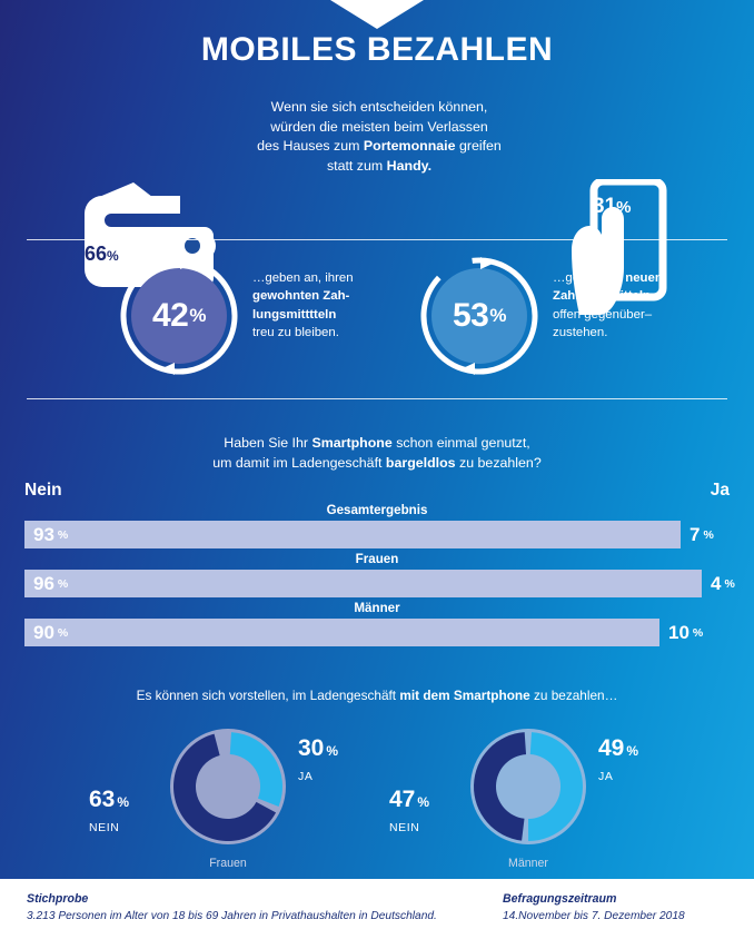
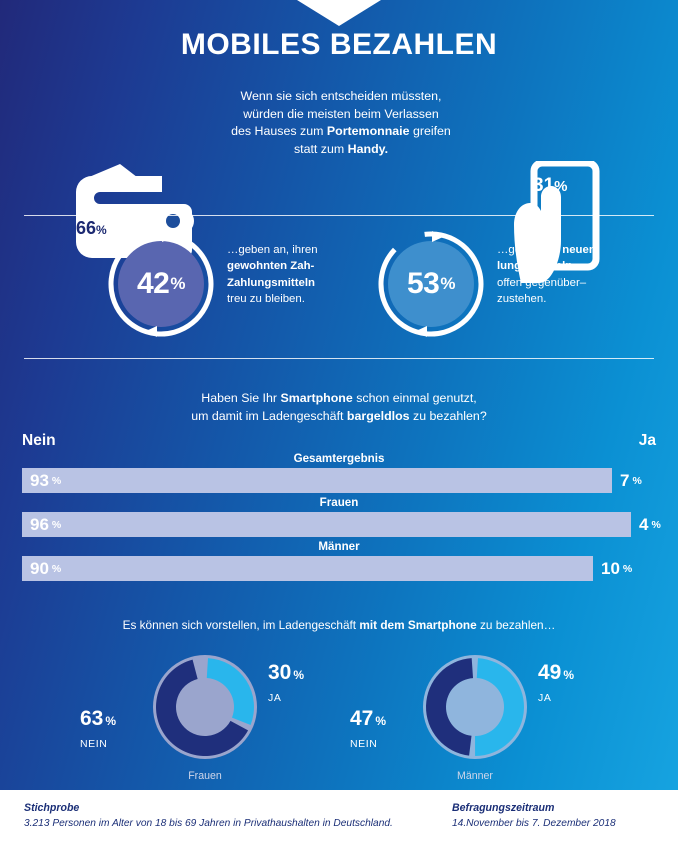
  MOBILES BEZAHLEN
  66%
- Wenn sie sich entscheiden können,
+ Wenn sie sich entscheiden müssten,
  würden die meisten beim Verlassen
  des Hauses zum Portemonnaie greifen
  statt zum Handy.
  31%
  42
  %
  …geben an, ihren
  gewohnten Zah-
- lungsmitttteln
+ Zahlungsmitteln
  treu zu bleiben.
  53
  %
  …geben an, neuen
- Zahlungsmitteln
+ lungsmitttteln
  offen gegenüber–
  zustehen.
  Haben Sie Ihr Smartphone schon einmal genutzt,
  um damit im Ladengeschäft bargeldlos zu bezahlen?
  Nein
  Ja
  Gesamtergebnis
  93
  %
  7
  %
  Frauen
  96
  %
  4
  %
  Männer
  90
  %
  10
  %
  Es können sich vorstellen, im Ladengeschäft mit dem Smartphone zu bezahlen…
  30 %
  JA
  63 %
  NEIN
  Frauen
  49 %
  JA
  47 %
  NEIN
  Männer
  Stichprobe
  3.213 Personen im Alter von 18 bis 69 Jahren in Privathaushalten in Deutschland.
  Befragungszeitraum
  14.November bis 7. Dezember 2018
